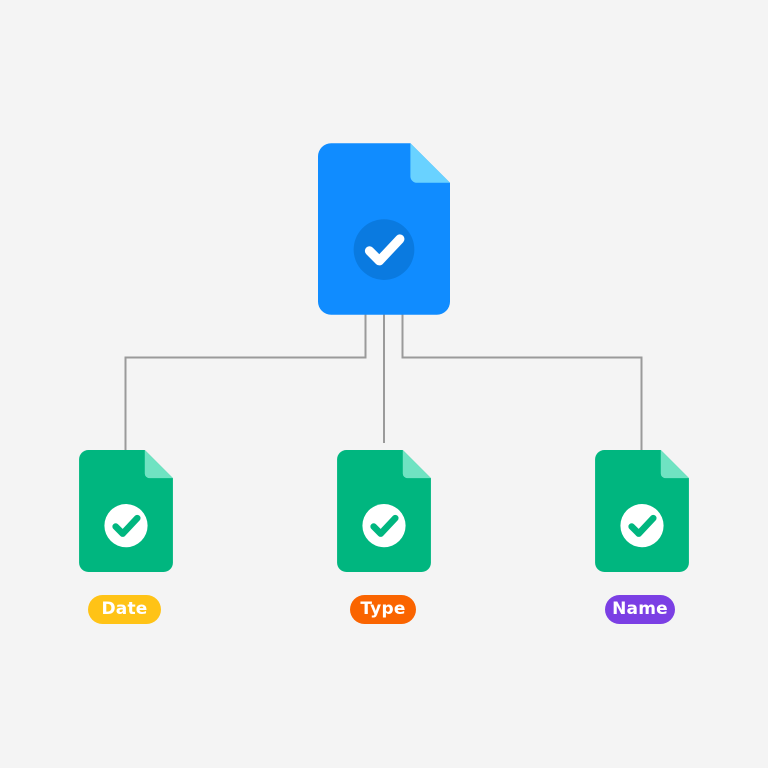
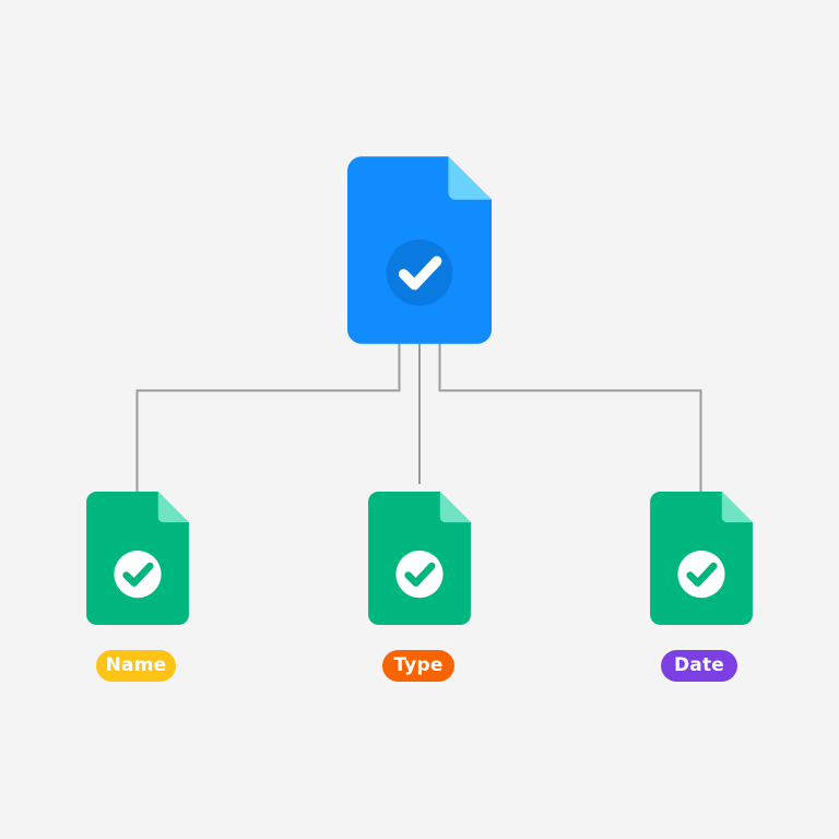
- Date
+ Name
  Type
- Name
+ Date
